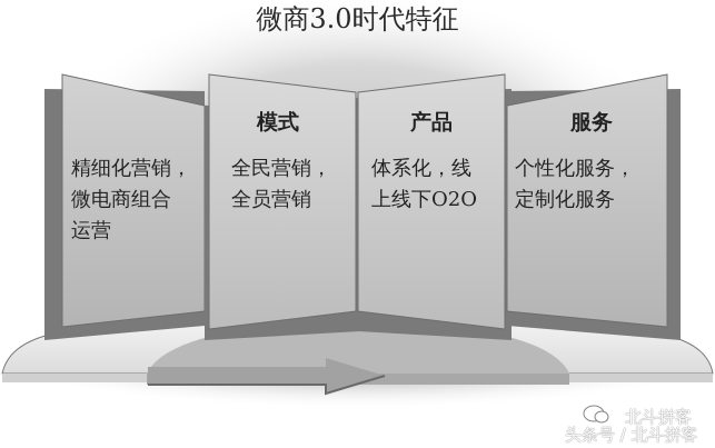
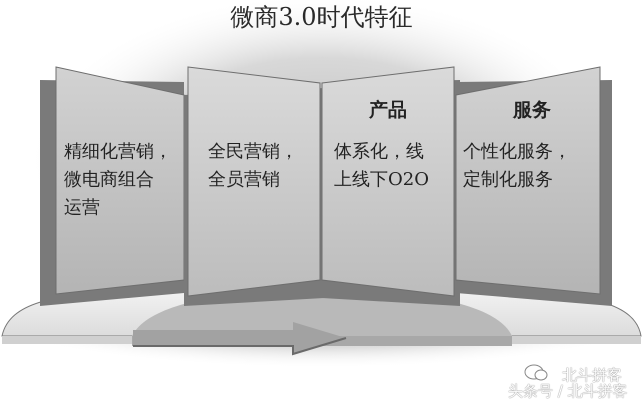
  微商3.0时代特征
  精细化营销，
  微电商组合
  运营
- 模式
  全民营销，
  全员营销
  产品
  体系化，线
  上线下O2O
  服务
  个性化服务，
  定制化服务
  北斗拼客
  头条号 / 北斗拼客
